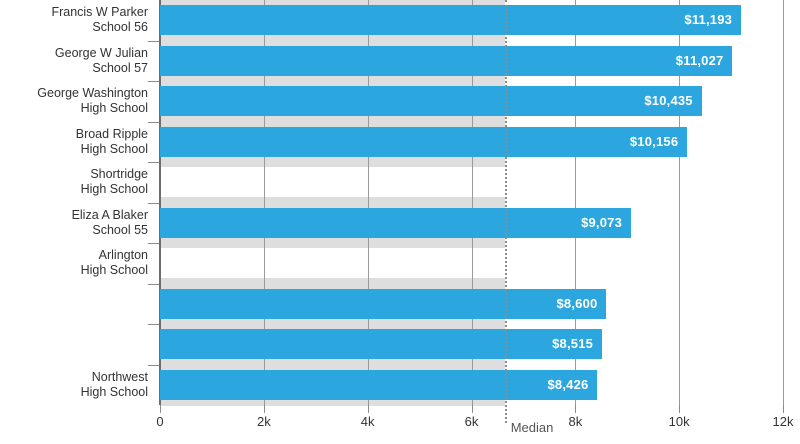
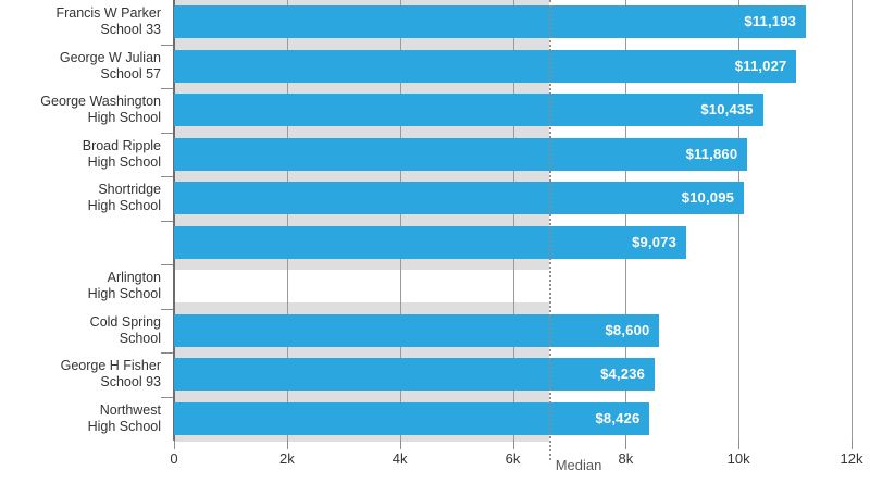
  Francis W Parker
- School 56
+ School 33
  George W Julian
  School 57
  George Washington
  High School
  Broad Ripple
  High School
  Shortridge
  High School
- Eliza A Blaker
- School 55
  Arlington
  High School
+ Cold Spring
+ School
+ George H Fisher
+ School 93
  Northwest
  High School
  $11,193
  $11,027
  $10,435
- $10,156
+ $11,860
+ $10,095
  $9,073
  $8,600
- $8,515
+ $4,236
  $8,426
  Median
  0
  2k
  4k
  6k
  8k
  10k
  12k
